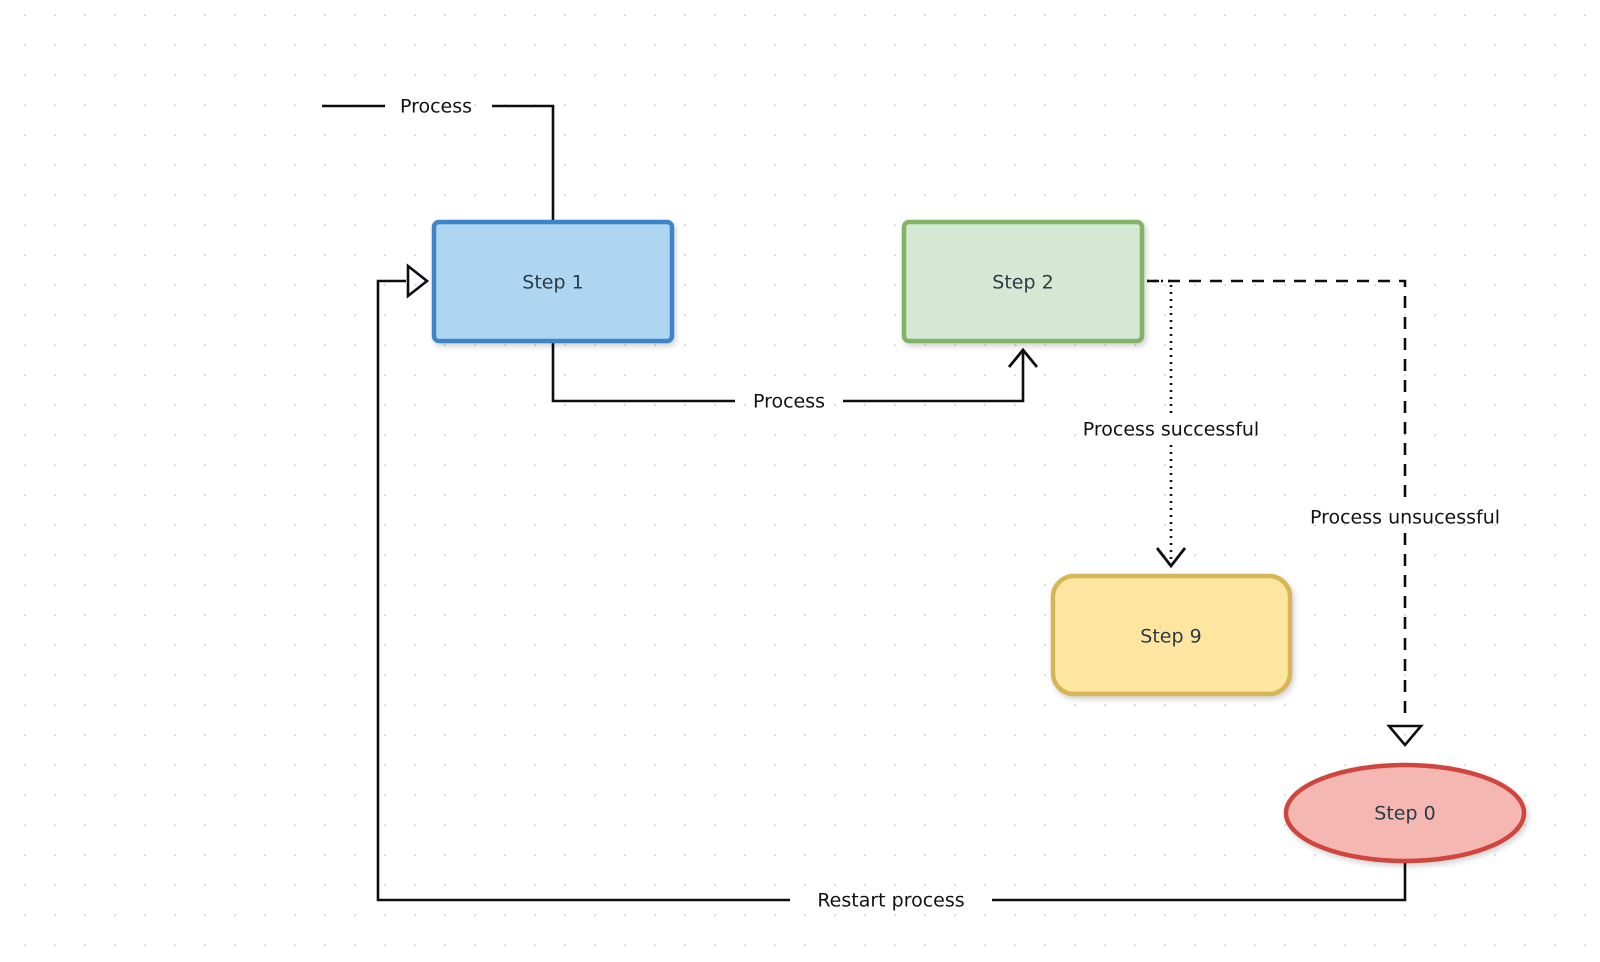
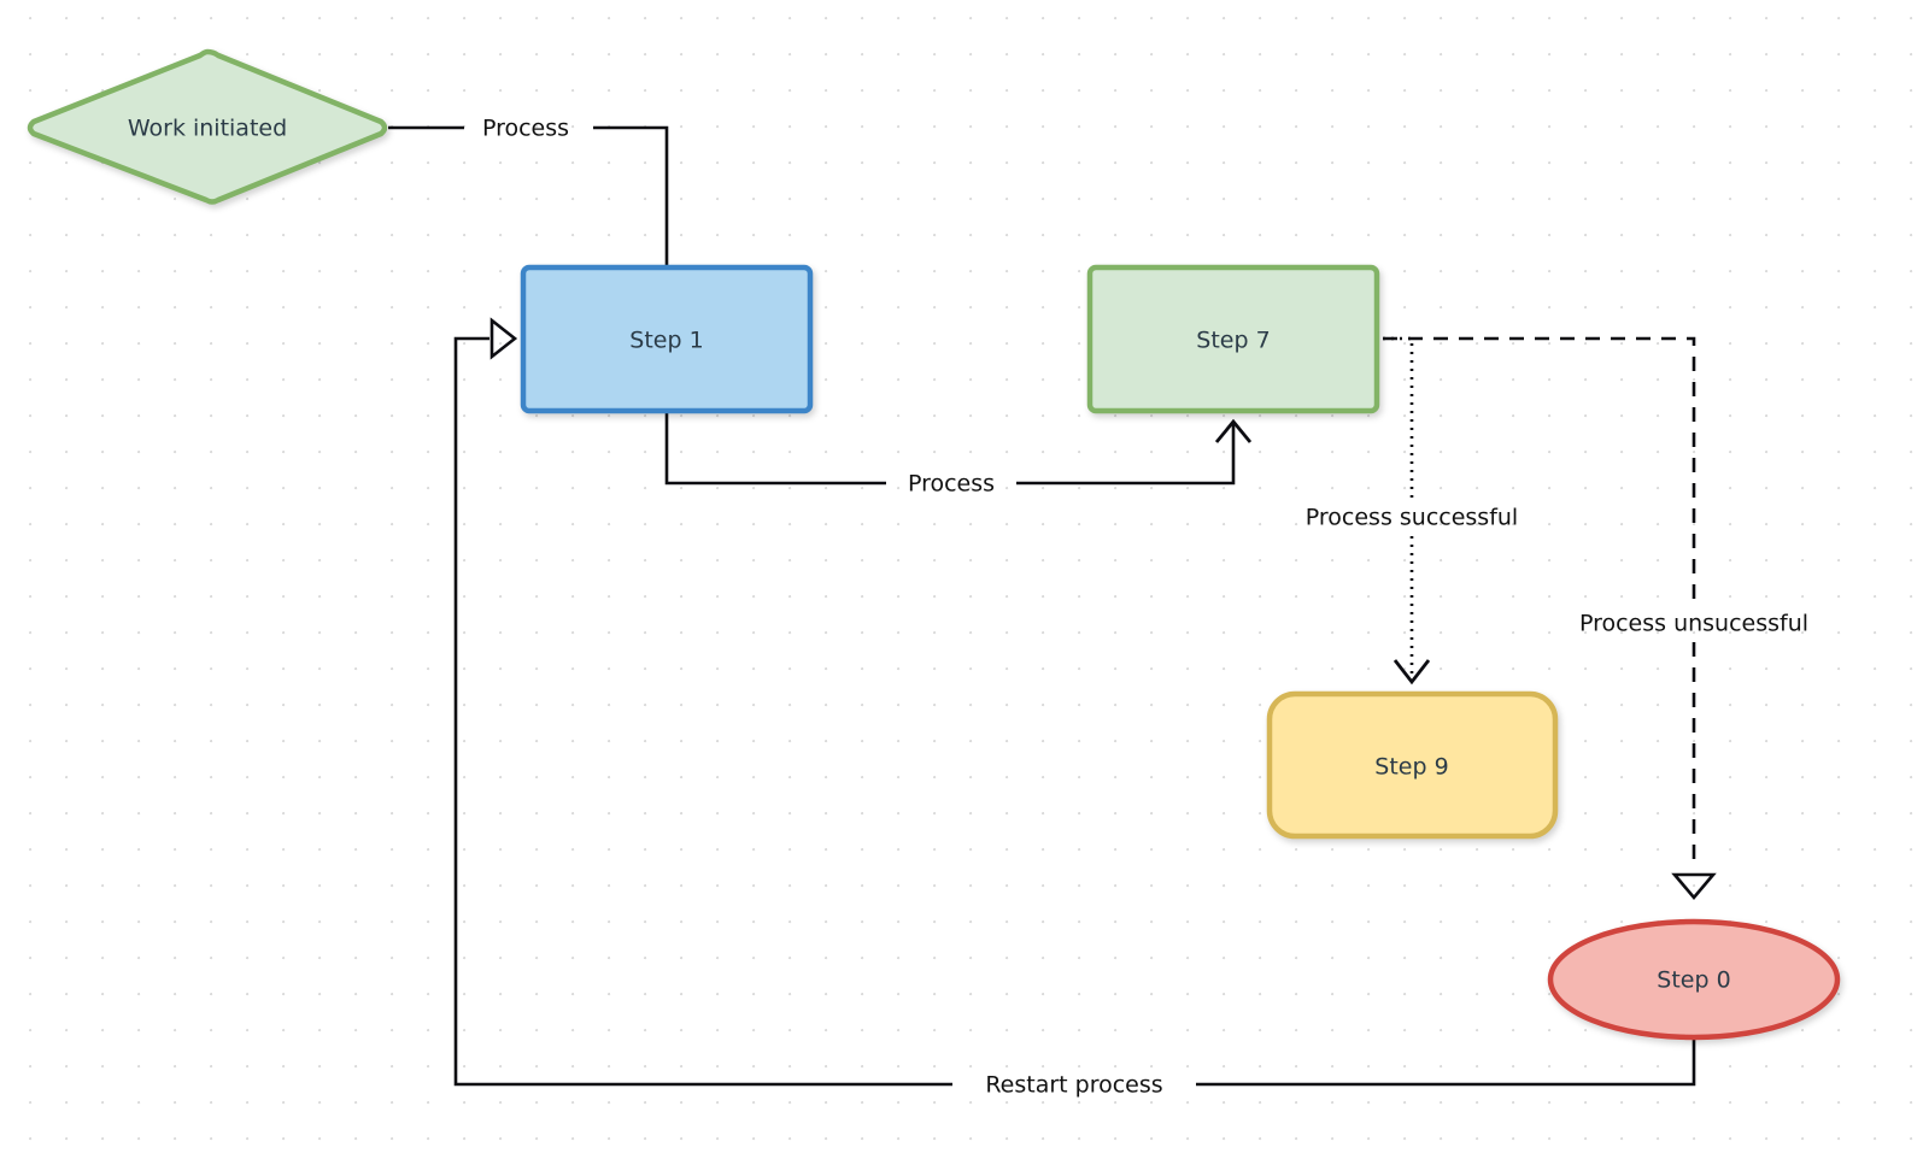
  Process
  Process
  Process successful
  Process unsucessful
  Restart process
+ Work initiated
  Step 1
- Step 2
+ Step 7
  Step 9
  Step 0
